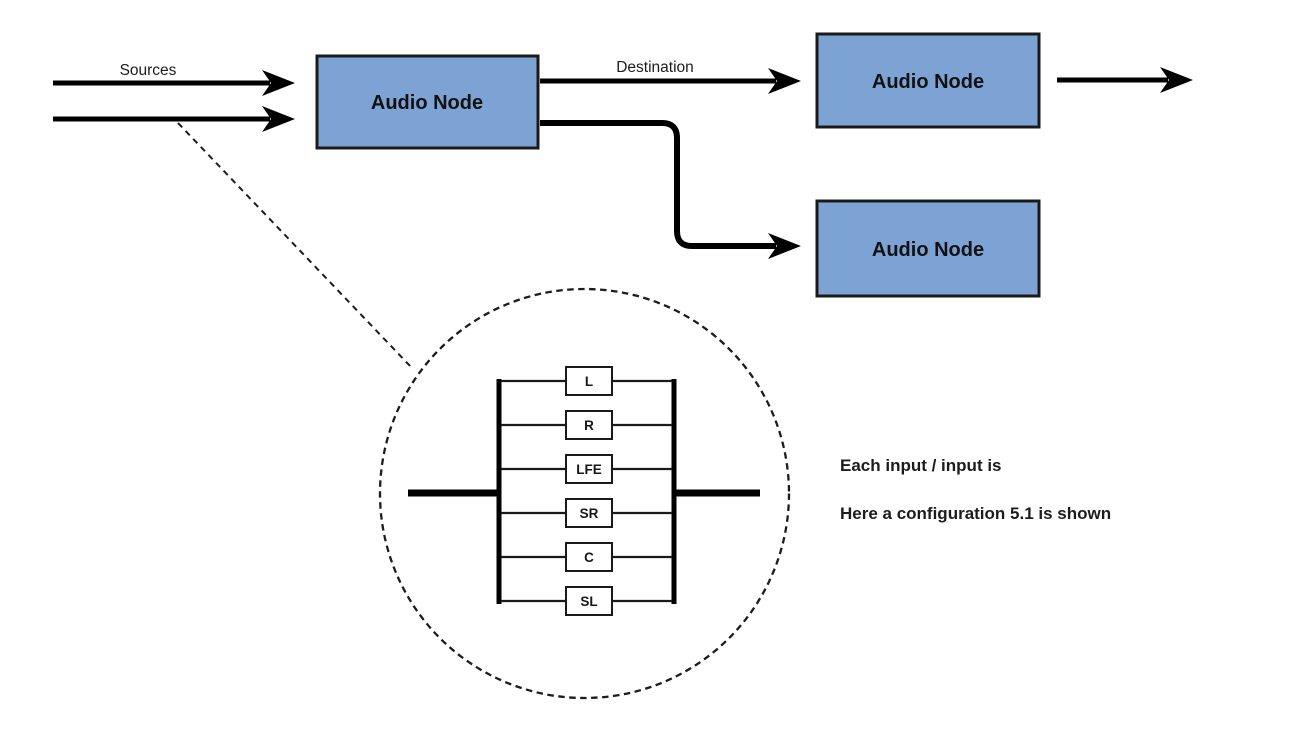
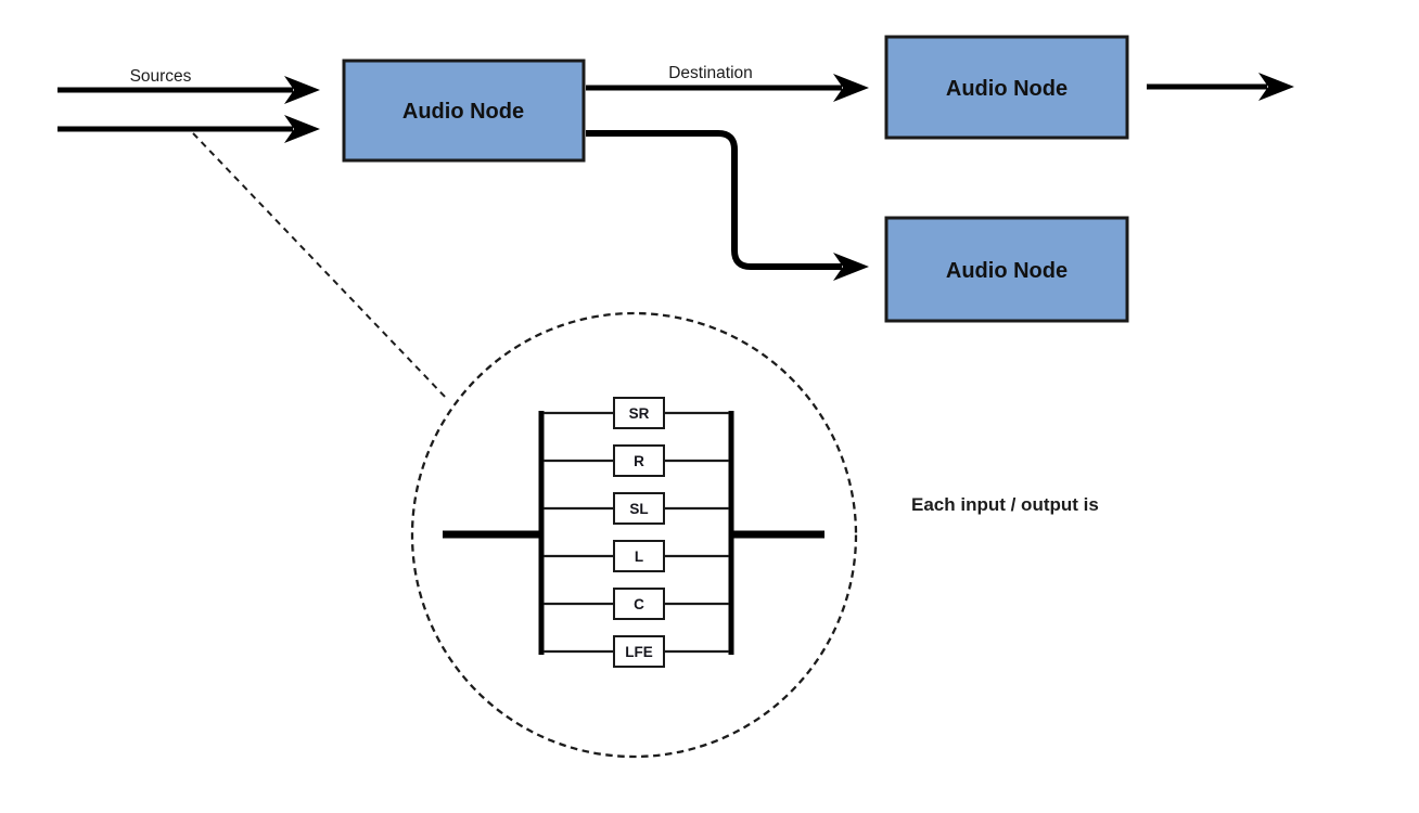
  Sources
  Audio Node
  Destination
  Audio Node
  Audio Node
- L
+ SR
  R
- LFE
+ SL
- SR
+ L
  C
- SL
+ LFE
- Each input / input is
+ Each input / output is
- Here a configuration 5.1 is shown
